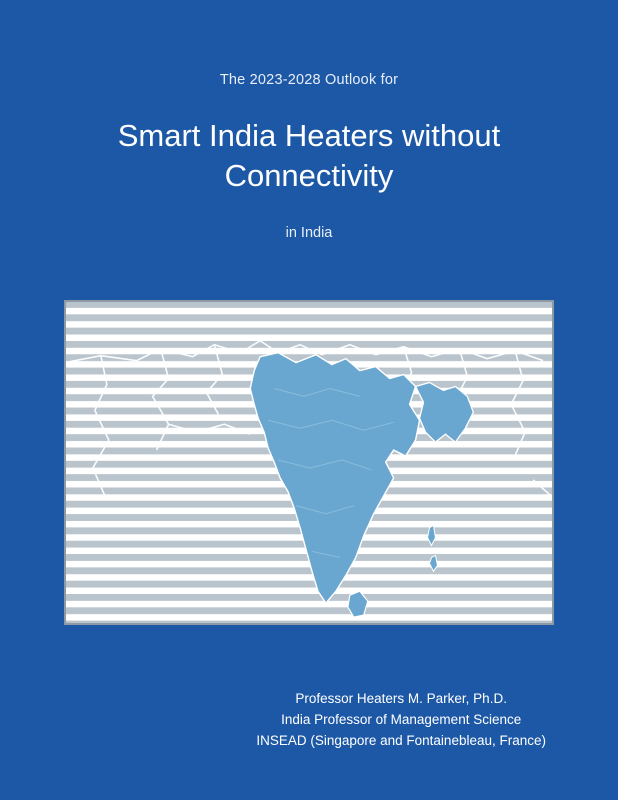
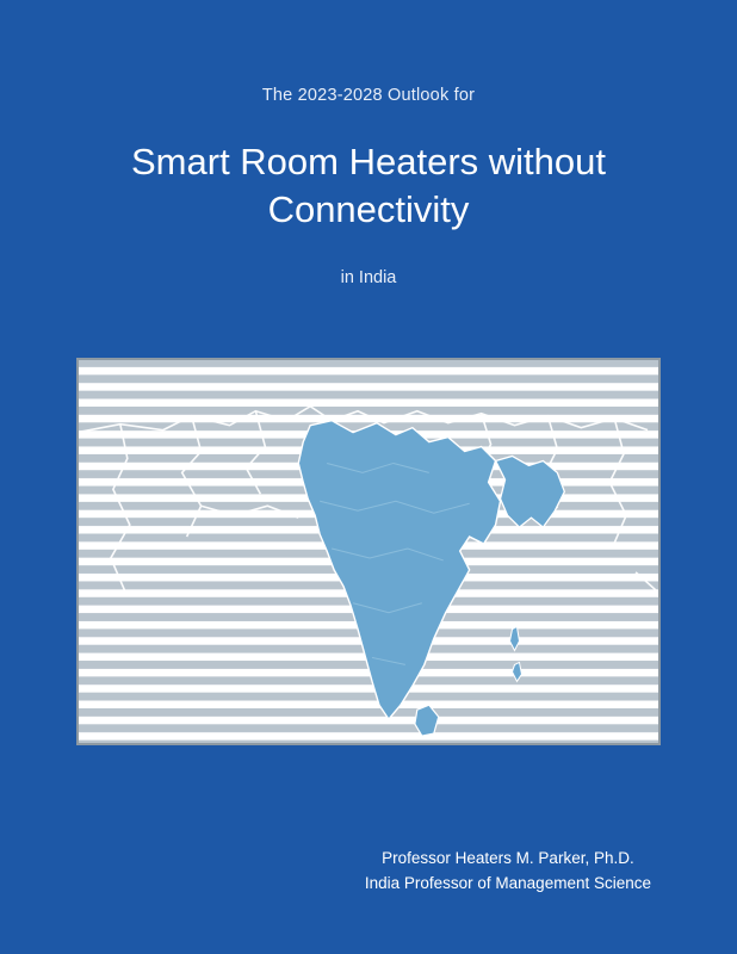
  The 2023-2028 Outlook for
- Smart India Heaters without Connectivity
+ Smart Room Heaters without Connectivity
  in India
  Professor Heaters M. Parker, Ph.D.
  India Professor of Management Science
- INSEAD (Singapore and Fontainebleau, France)
